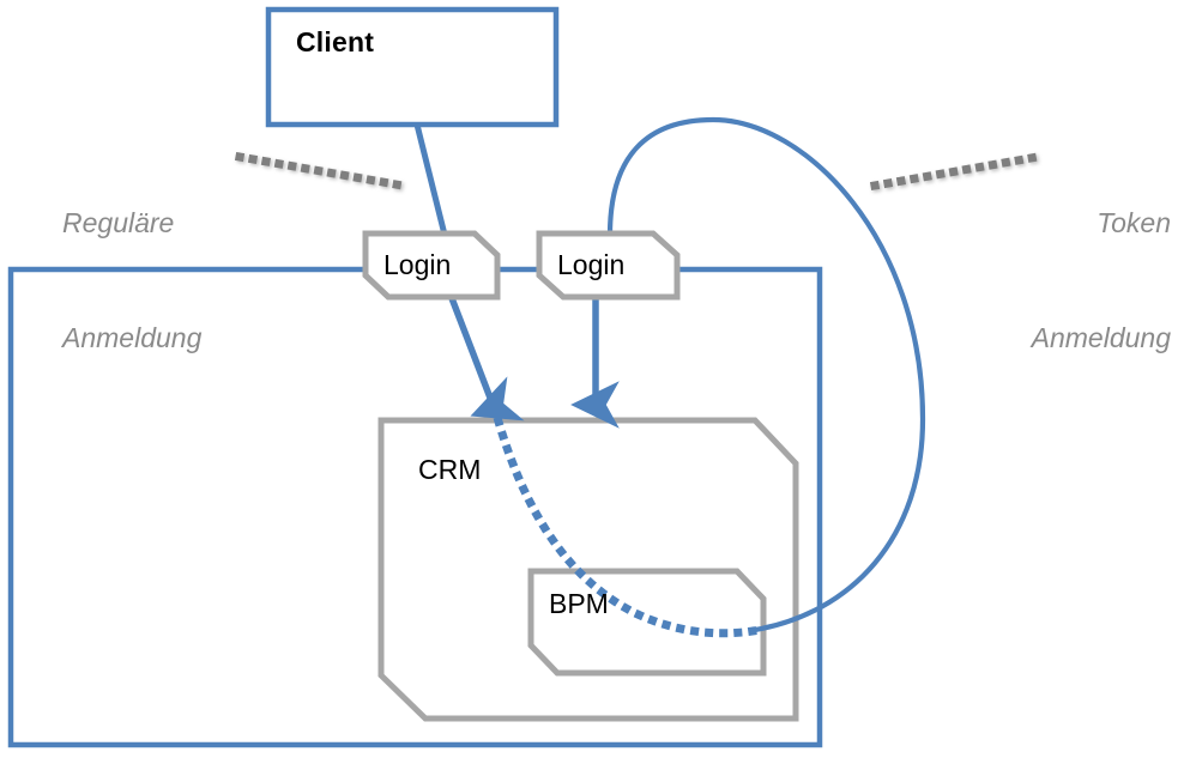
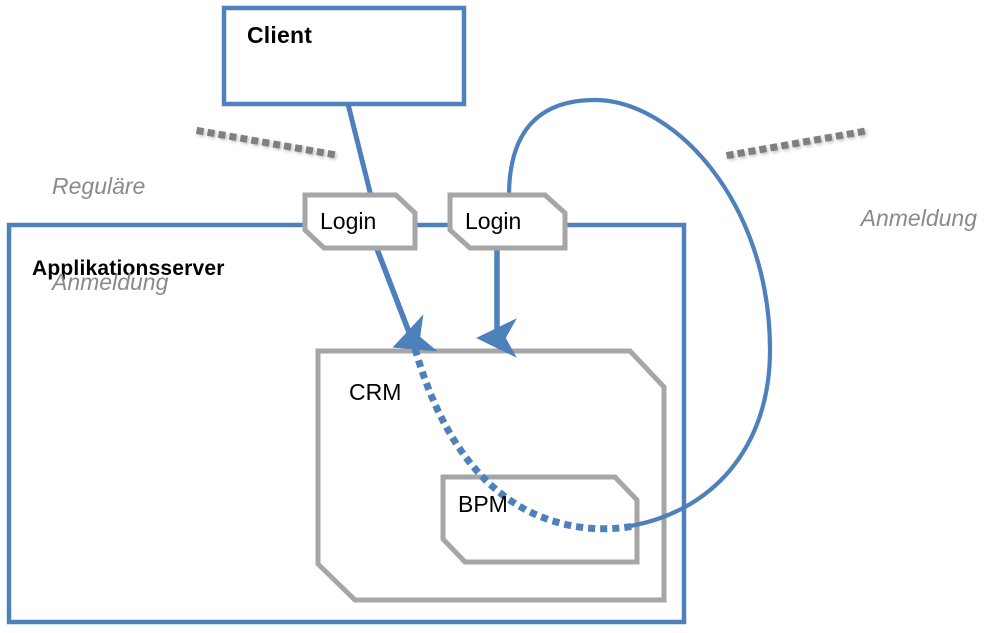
  Client
+ Applikationsserver
  Login
  Login
  CRM
  BPM
  Reguläre
  Anmeldung
- Token
  Anmeldung
